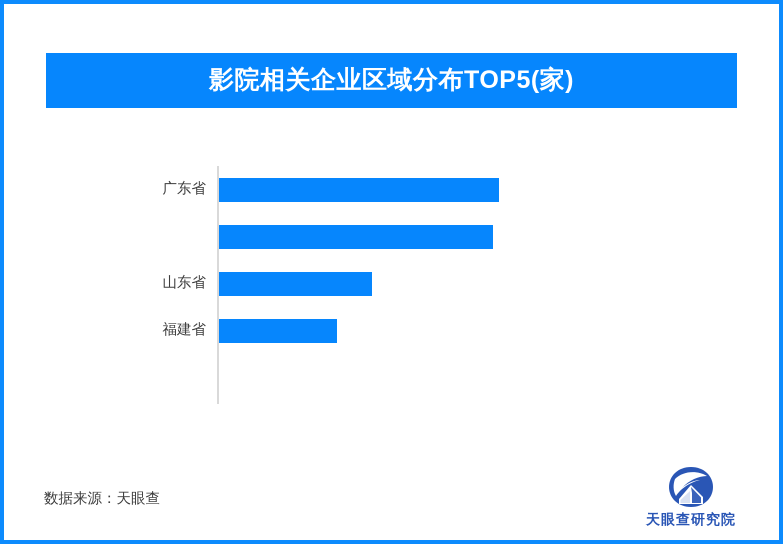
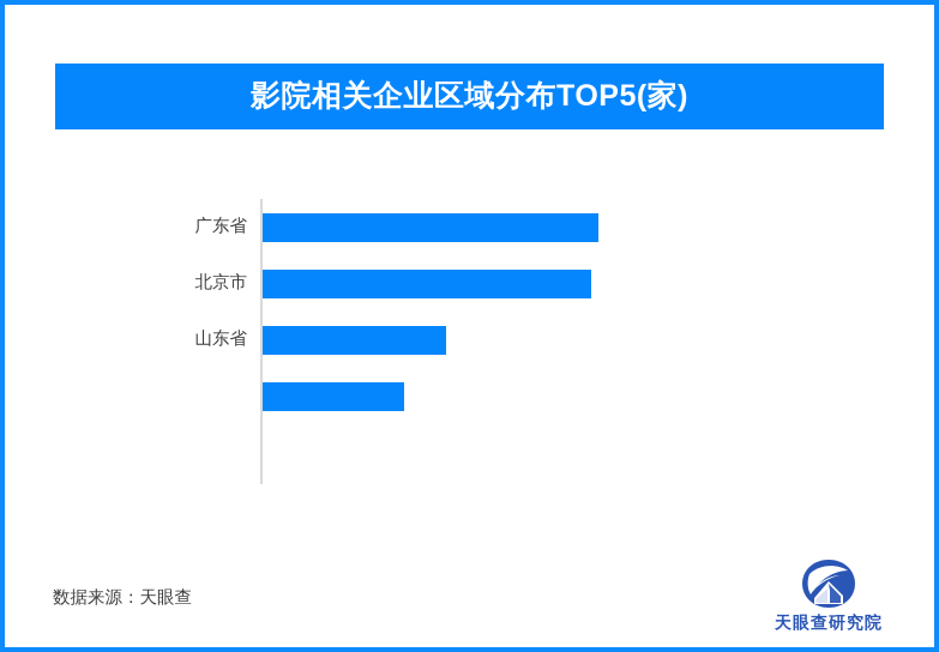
  影院相关企业区域分布TOP5(家)
  广东省
+ 北京市
  山东省
- 福建省
  数据来源：天眼查
  天眼查研究院
